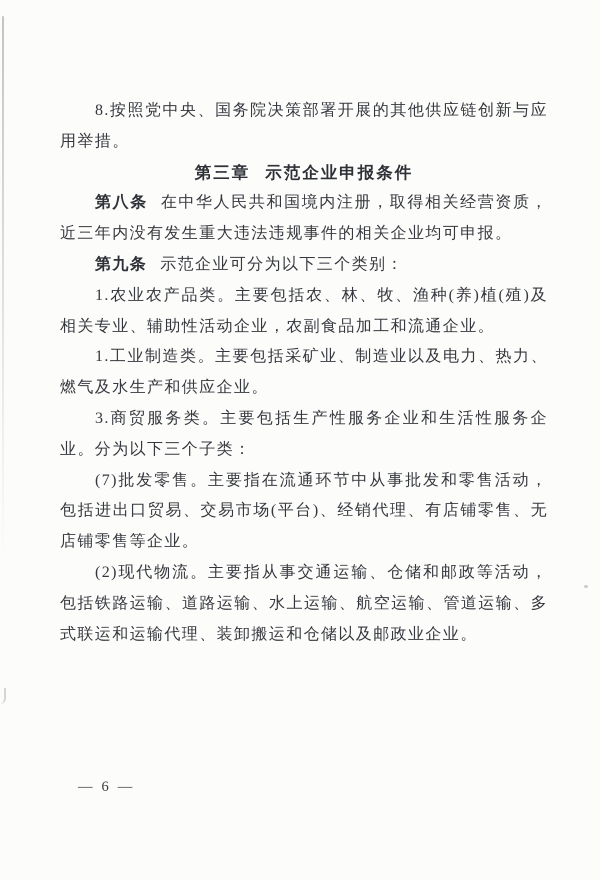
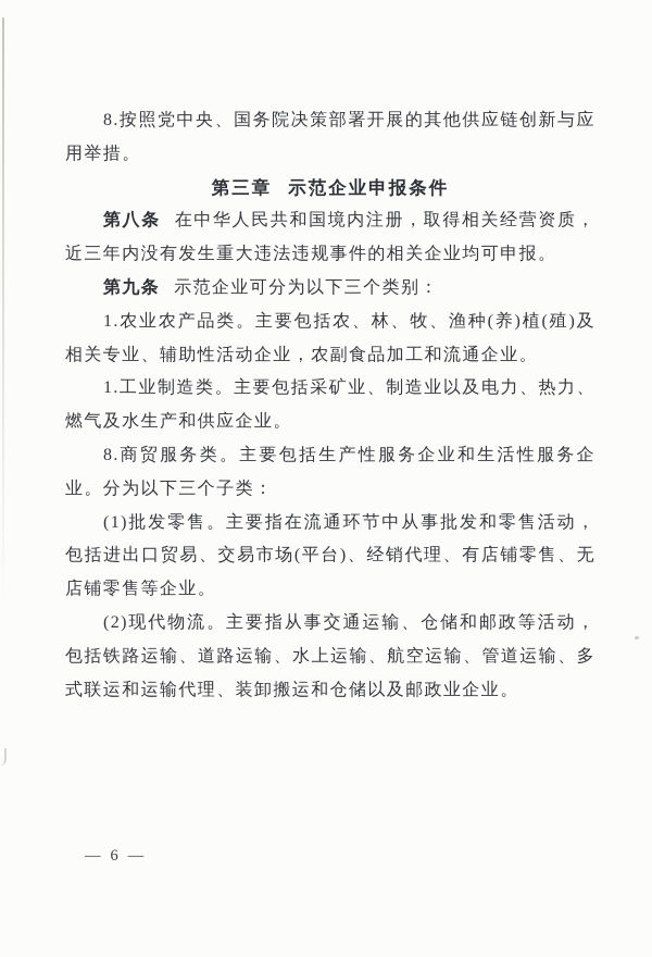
  8.按照党中央、国务院决策部署开展的其他供应链创新与应用举措。
  第三章 示范企业申报条件
  第八条 在中华人民共和国境内注册，取得相关经营资质，近三年内没有发生重大违法违规事件的相关企业均可申报。
  第九条 示范企业可分为以下三个类别：
  1.农业农产品类。主要包括农、林、牧、渔种(养)植(殖)及相关专业、辅助性活动企业，农副食品加工和流通企业。
  1.工业制造类。主要包括采矿业、制造业以及电力、热力、燃气及水生产和供应企业。
- 3.商贸服务类。主要包括生产性服务企业和生活性服务企业。分为以下三个子类：
+ 8.商贸服务类。主要包括生产性服务企业和生活性服务企业。分为以下三个子类：
- (7)批发零售。主要指在流通环节中从事批发和零售活动，包括进出口贸易、交易市场(平台)、经销代理、有店铺零售、无店铺零售等企业。
+ (1)批发零售。主要指在流通环节中从事批发和零售活动，包括进出口贸易、交易市场(平台)、经销代理、有店铺零售、无店铺零售等企业。
  (2)现代物流。主要指从事交通运输、仓储和邮政等活动，包括铁路运输、道路运输、水上运输、航空运输、管道运输、多式联运和运输代理、装卸搬运和仓储以及邮政业企业。
  — 6 —
